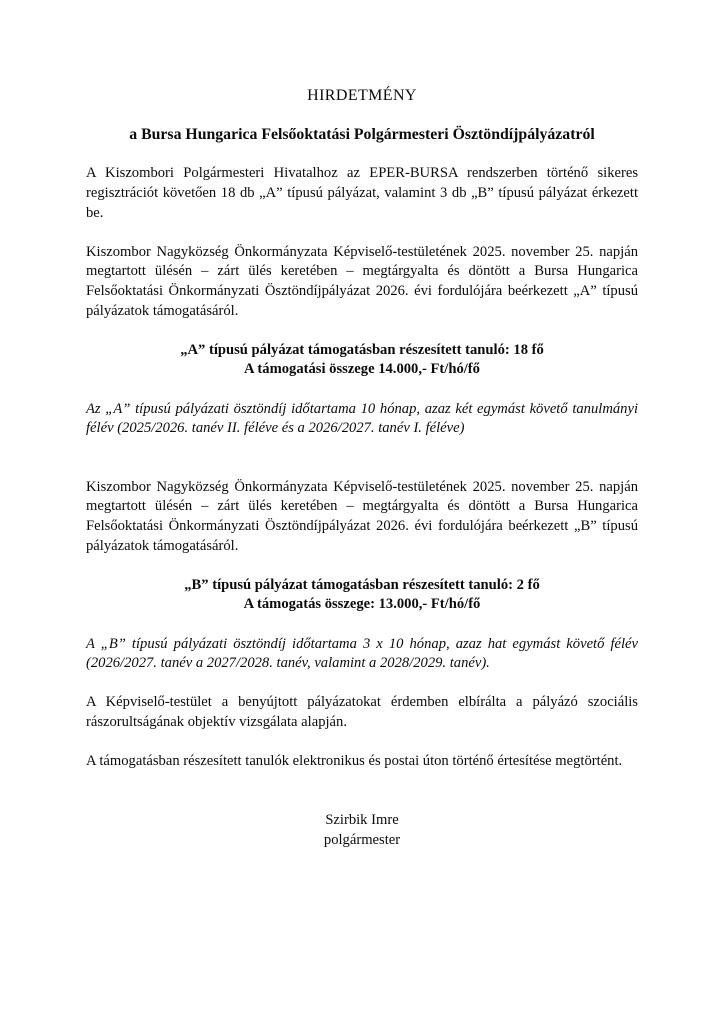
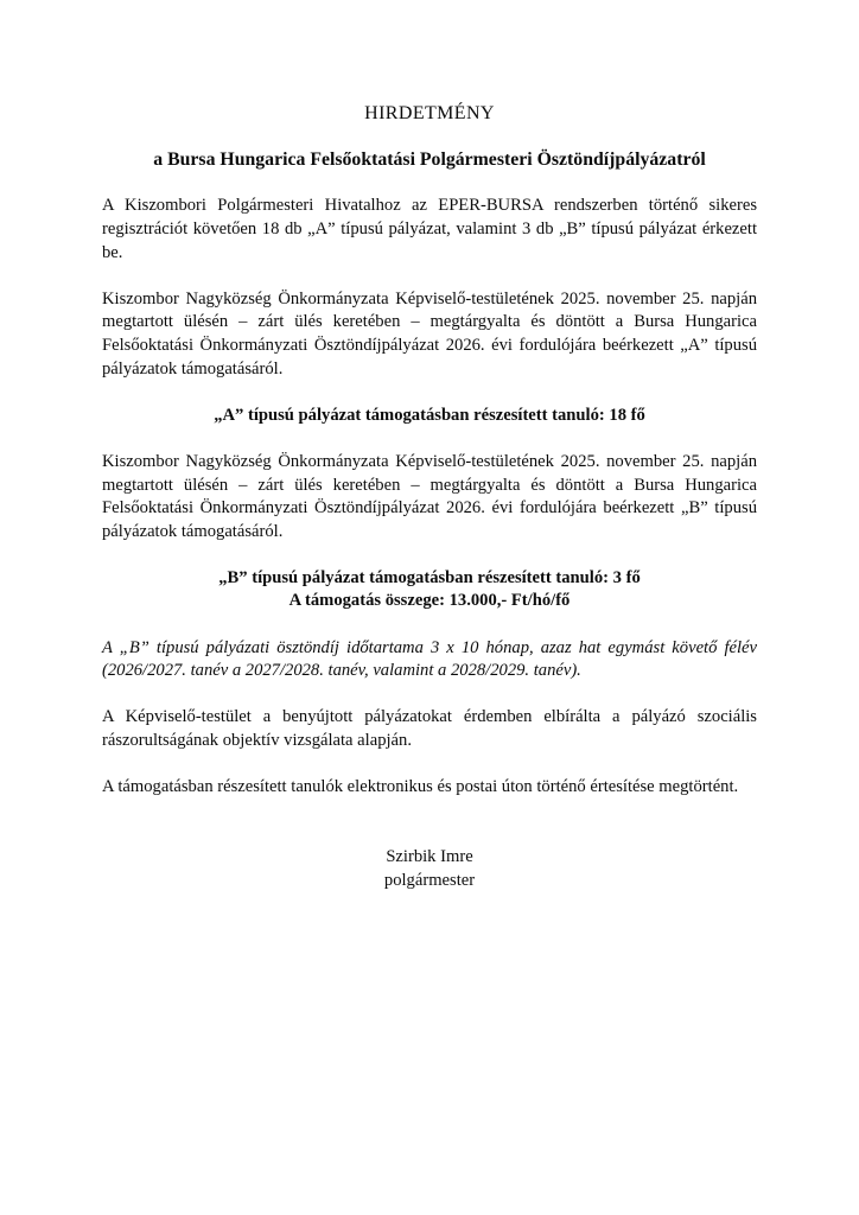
  HIRDETMÉNY
  a Bursa Hungarica Felsőoktatási Polgármesteri Ösztöndíjpályázatról
  A Kiszombori Polgármesteri Hivatalhoz az EPER-BURSA rendszerben történő sikeres regisztrációt követően 18 db „A” típusú pályázat, valamint 3 db „B” típusú pályázat érkezett be.
  Kiszombor Nagyközség Önkormányzata Képviselő-testületének 2025. november 25. napján megtartott ülésén – zárt ülés keretében – megtárgyalta és döntött a Bursa Hungarica Felsőoktatási Önkormányzati Ösztöndíjpályázat 2026. évi fordulójára beérkezett „A” típusú pályázatok támogatásáról.
  „A” típusú pályázat támogatásban részesített tanuló: 18 fő
- A támogatási összege 14.000,- Ft/hó/fő
- Az „A” típusú pályázati ösztöndíj időtartama 10 hónap, azaz két egymást követő tanulmányi félév (2025/2026. tanév II. féléve és a 2026/2027. tanév I. féléve)
  Kiszombor Nagyközség Önkormányzata Képviselő-testületének 2025. november 25. napján megtartott ülésén – zárt ülés keretében – megtárgyalta és döntött a Bursa Hungarica Felsőoktatási Önkormányzati Ösztöndíjpályázat 2026. évi fordulójára beérkezett „B” típusú pályázatok támogatásáról.
- „B” típusú pályázat támogatásban részesített tanuló: 2 fő
+ „B” típusú pályázat támogatásban részesített tanuló: 3 fő
  A támogatás összege: 13.000,- Ft/hó/fő
  A „B” típusú pályázati ösztöndíj időtartama 3 x 10 hónap, azaz hat egymást követő félév (2026/2027. tanév a 2027/2028. tanév, valamint a 2028/2029. tanév).
  A Képviselő-testület a benyújtott pályázatokat érdemben elbírálta a pályázó szociális rászorultságának objektív vizsgálata alapján.
  A támogatásban részesített tanulók elektronikus és postai úton történő értesítése megtörtént.
  Szirbik Imre
  polgármester
